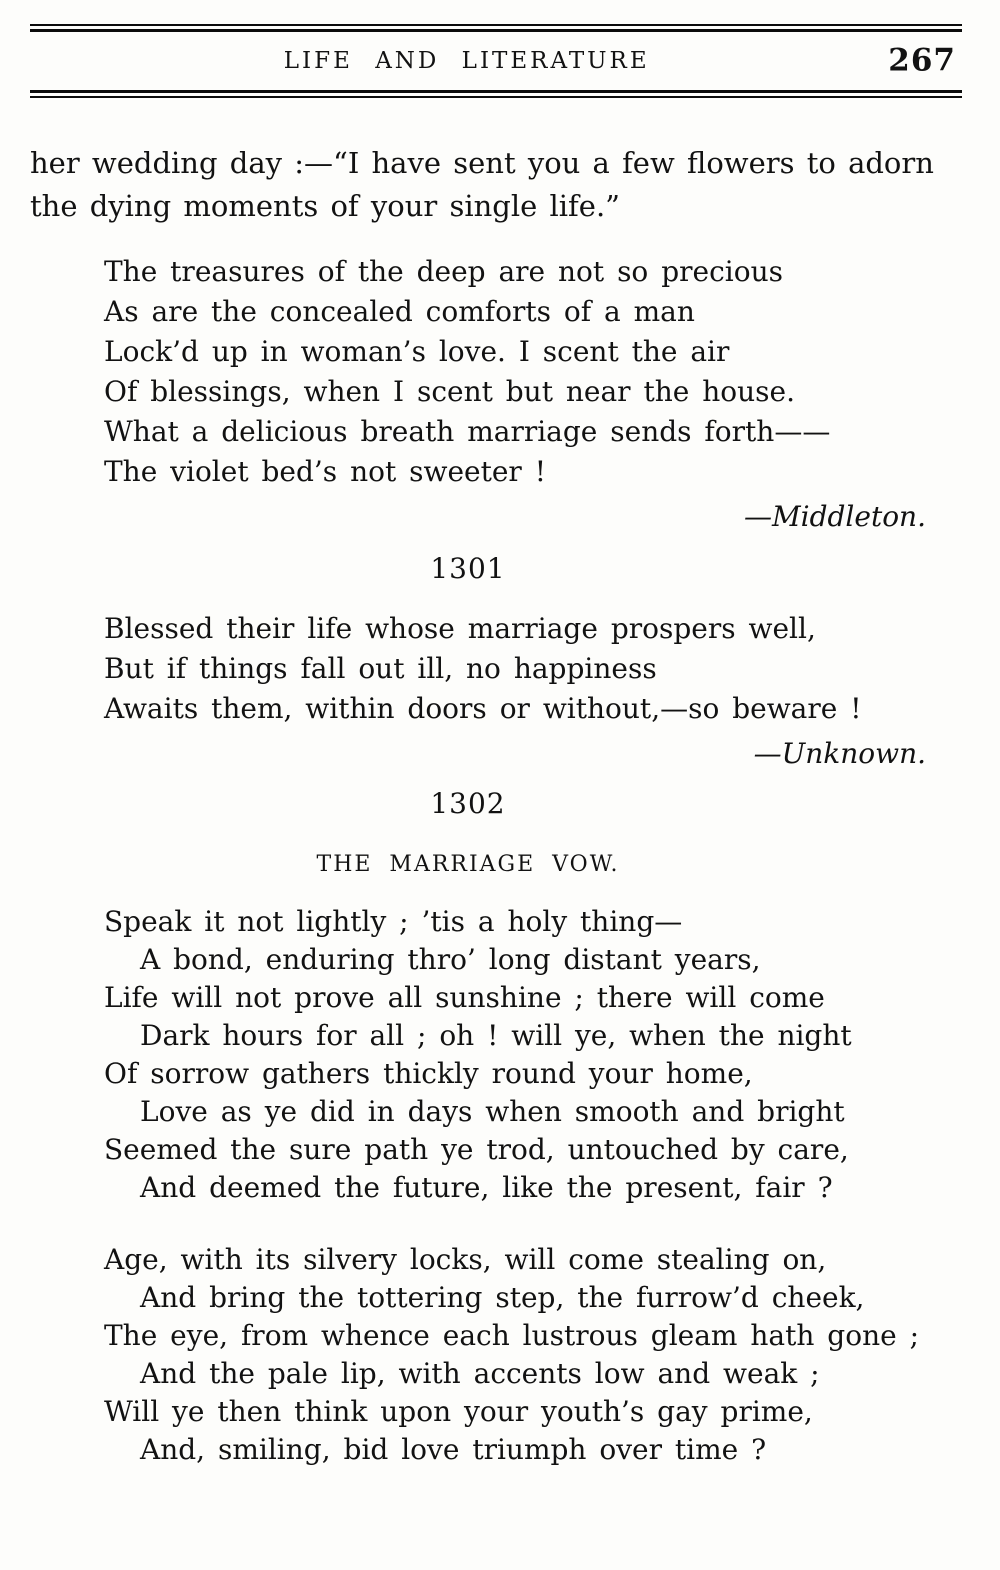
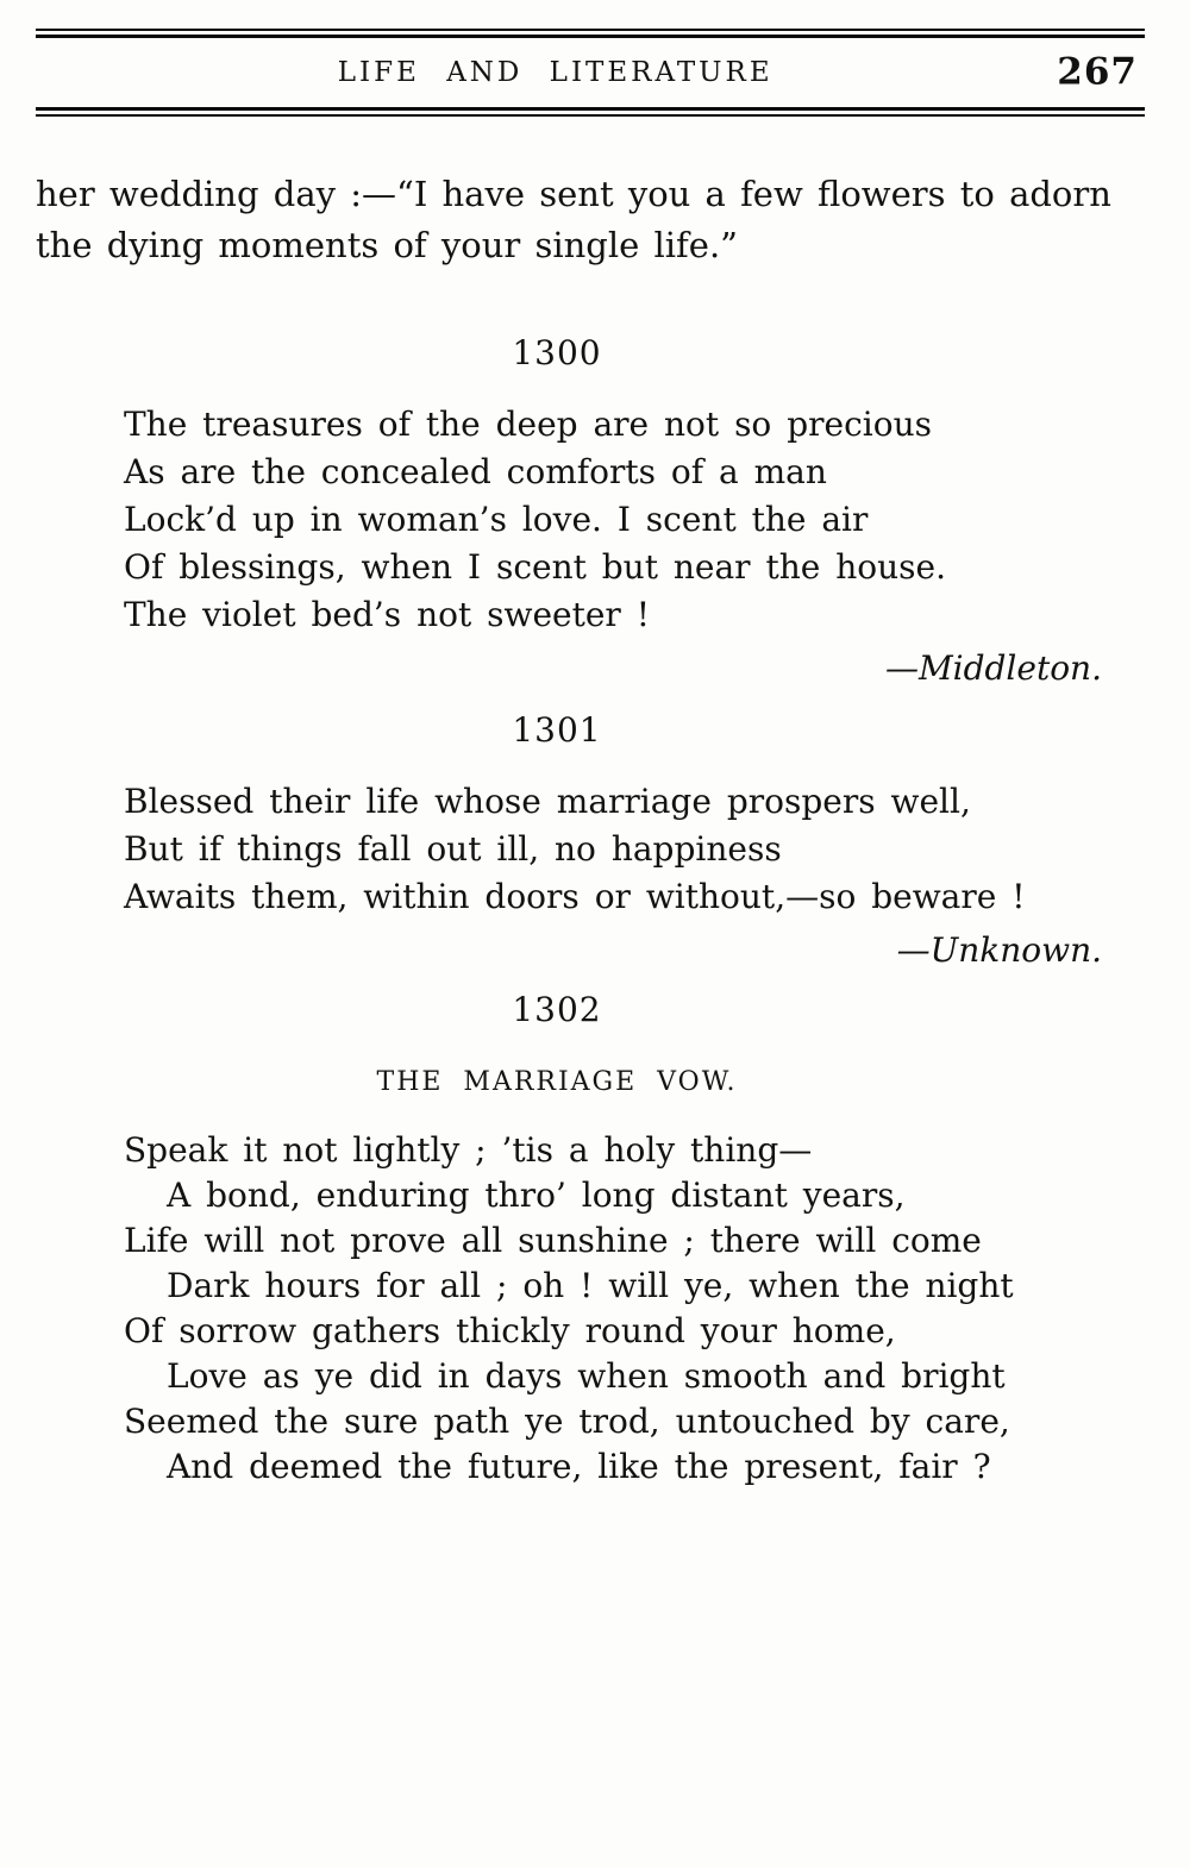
  LIFE AND LITERATURE
  267
  her wedding day :—“I have sent you a few flowers to adorn
  the dying moments of your single life.”
+ 1300
  The treasures of the deep are not so precious
  As are the concealed comforts of a man
  Lock’d up in woman’s love. I scent the air
  Of blessings, when I scent but near the house.
- What a delicious breath marriage sends forth——
  The violet bed’s not sweeter !
  —Middleton.
  1301
  Blessed their life whose marriage prospers well,
  But if things fall out ill, no happiness
  Awaits them, within doors or without,—so beware !
  —Unknown.
  1302
  THE MARRIAGE VOW.
  Speak it not lightly ; ’tis a holy thing—
  A bond, enduring thro’ long distant years,
  Life will not prove all sunshine ; there will come
  Dark hours for all ; oh ! will ye, when the night
  Of sorrow gathers thickly round your home,
  Love as ye did in days when smooth and bright
  Seemed the sure path ye trod, untouched by care,
  And deemed the future, like the present, fair ?
- Age, with its silvery locks, will come stealing on,
- And bring the tottering step, the furrow’d cheek,
- The eye, from whence each lustrous gleam hath gone ;
- And the pale lip, with accents low and weak ;
- Will ye then think upon your youth’s gay prime,
- And, smiling, bid love triumph over time ?
